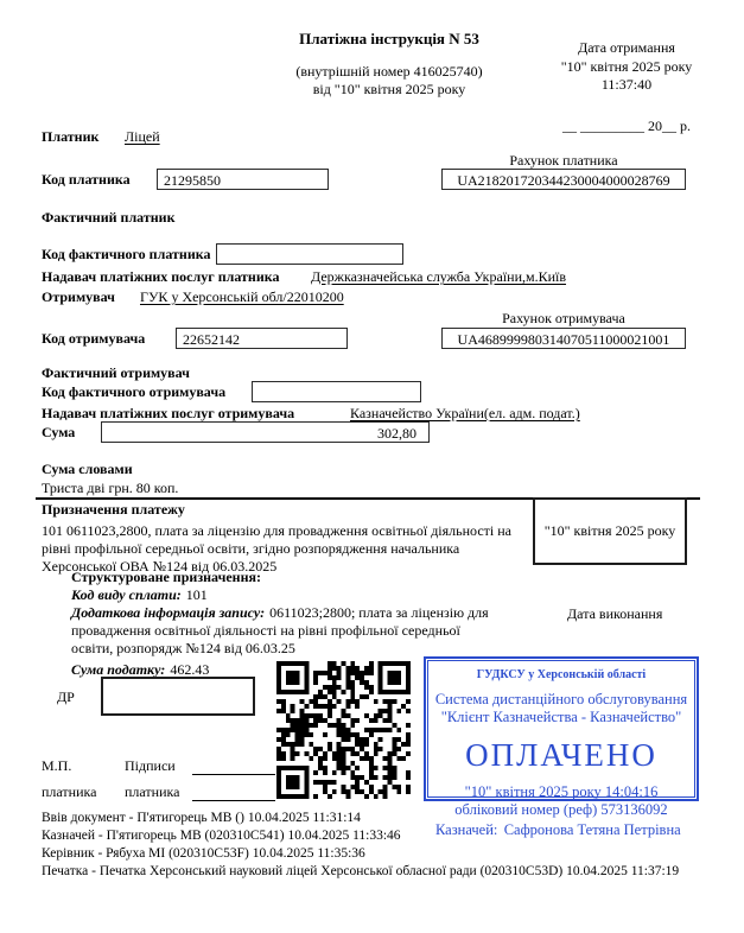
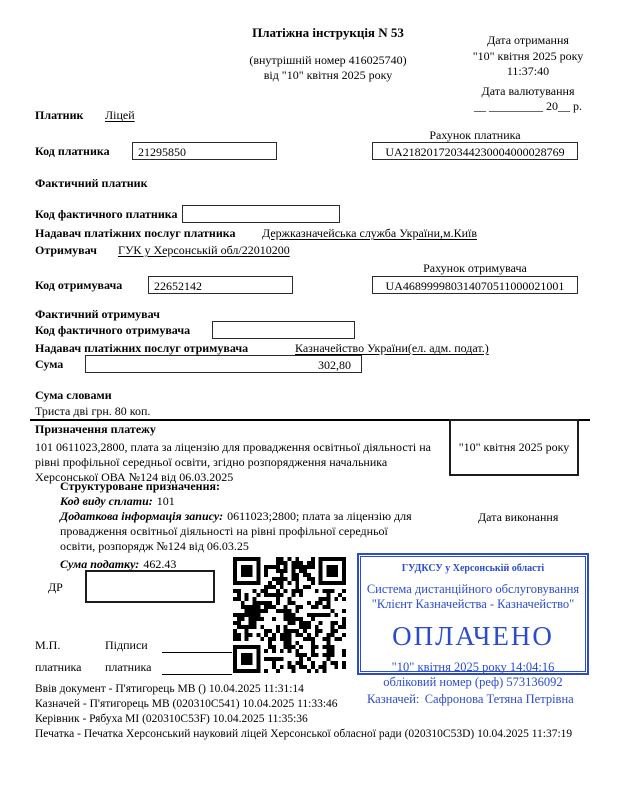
  Платіжна інструкція N 53
  (внутрішній номер 416025740)
  від "10" квітня 2025 року
  Дата отримання
  "10" квітня 2025 року
  11:37:40
+ Дата валютування
  __ _________ 20__ р.
  Платник
  Ліцей
  Рахунок платника
  Код платника
  21295850
  UA218201720344230004000028769
  Фактичний платник
  Код фактичного платника
  Надавач платіжних послуг платника
  Держказначейська служба України,м.Київ
  Отримувач
  ГУК у Херсонській обл/22010200
  Рахунок отримувача
  Код отримувача
  22652142
  UA468999980314070511000021001
  Фактичний отримувач
  Код фактичного отримувача
  Надавач платіжних послуг отримувача
  Казначейство України(ел. адм. подат.)
  Сума
  302,80
  Сума словами
  Триста дві грн. 80 коп.
  Призначення платежу
  101 0611023,2800, плата за ліцензію для провадження освітньої діяльності на рівні профільної середньої освіти, згідно розпорядження начальника Херсонської ОВА №124 від 06.03.2025
  "10" квітня 2025 року
  Структуроване призначення:
  Код виду сплати: 101
  Додаткова інформація запису: 0611023;2800; плата за ліцензію для провадження освітньої діяльності на рівні профільної середньої освіти, розпорядж №124 від 06.03.25
  Сума податку: 462.43
  Дата виконання
  ДР
  ГУДКСУ у Херсонській області
  Система дистанційного обслуговування
  "Клієнт Казначейства - Казначейство"
  ОПЛАЧЕНО
  "10" квітня 2025 року 14:04:16
  обліковий номер (реф) 573136092
  Казначей:
  Сафронова Тетяна Петрівна
  М.П.
  платника
  Підписи
  платника
  Ввів документ - П'ятигорець МВ () 10.04.2025 11:31:14
  Казначей - П'ятигорець МВ (020310C541) 10.04.2025 11:33:46
  Керівник - Рябуха МІ (020310C53F) 10.04.2025 11:35:36
  Печатка - Печатка Херсонський науковий ліцей Херсонської обласної ради (020310C53D) 10.04.2025 11:37:19
